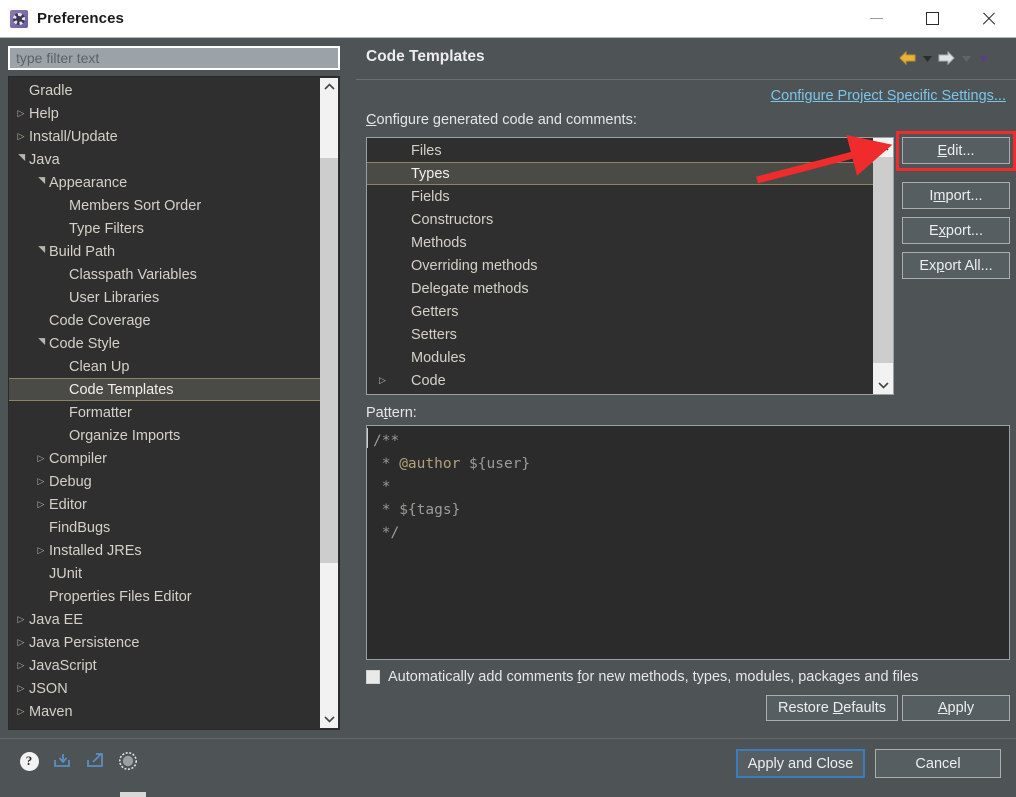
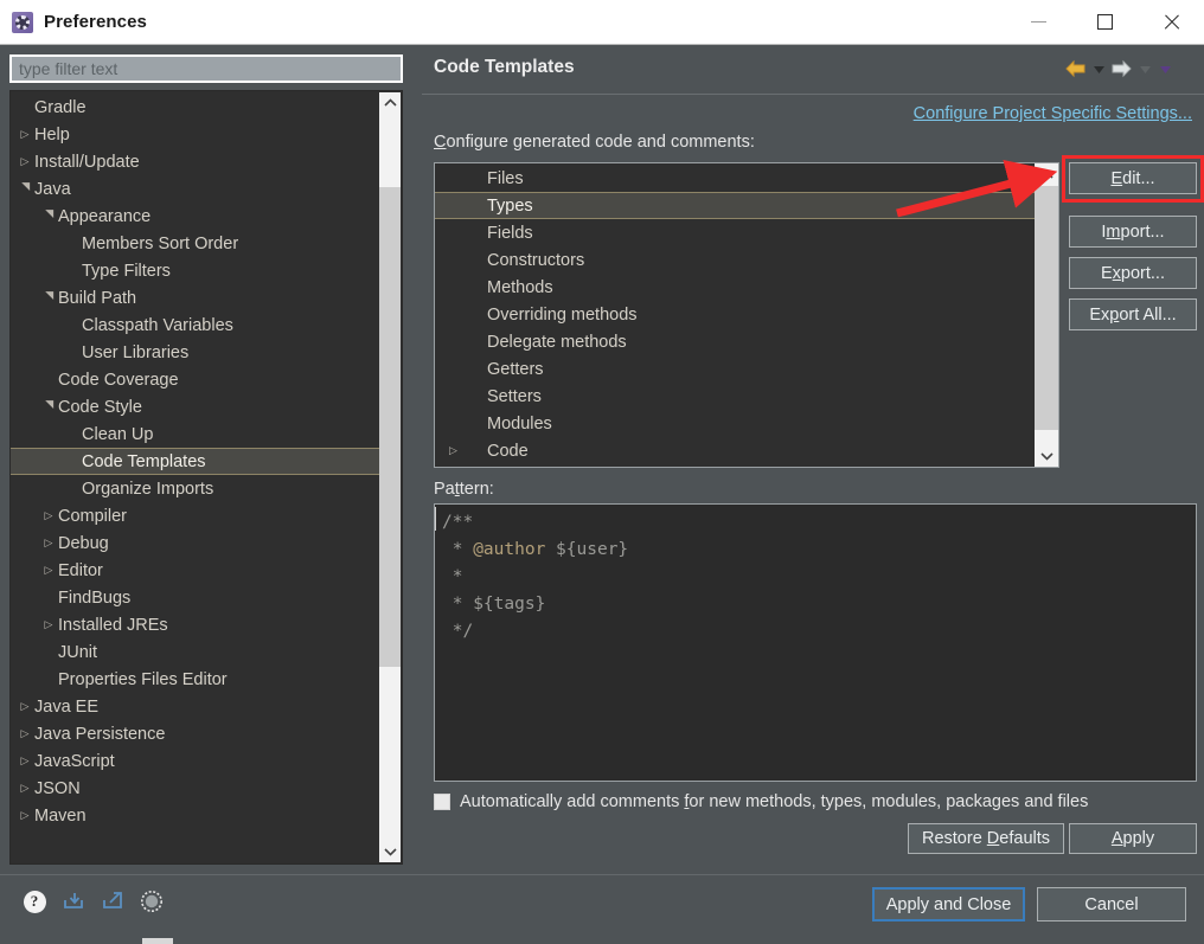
  Preferences
  type filter text
  Gradle
  Help
  Install/Update
  Java
  Appearance
  Members Sort Order
  Type Filters
  Build Path
  Classpath Variables
  User Libraries
  Code Coverage
  Code Style
  Clean Up
  Code Templates
- Formatter
  Organize Imports
  Compiler
  Debug
  Editor
  FindBugs
  Installed JREs
  JUnit
  Properties Files Editor
  Java EE
  Java Persistence
  JavaScript
  JSON
  Maven
  Code Templates
  Configure Project Specific Settings...
  Configure generated code and comments:
  Files
  Types
  Fields
  Constructors
  Methods
  Overriding methods
  Delegate methods
  Getters
  Setters
  Modules
  ▷
  Code
  Edit...
  Import...
  Export...
  Export All...
  Pattern:
  /** * @author ${user} * * ${tags} */
  Automatically add comments for new methods, types, modules, packages and files
  Restore Defaults
  Apply
  ?
  Apply and Close
  Cancel
